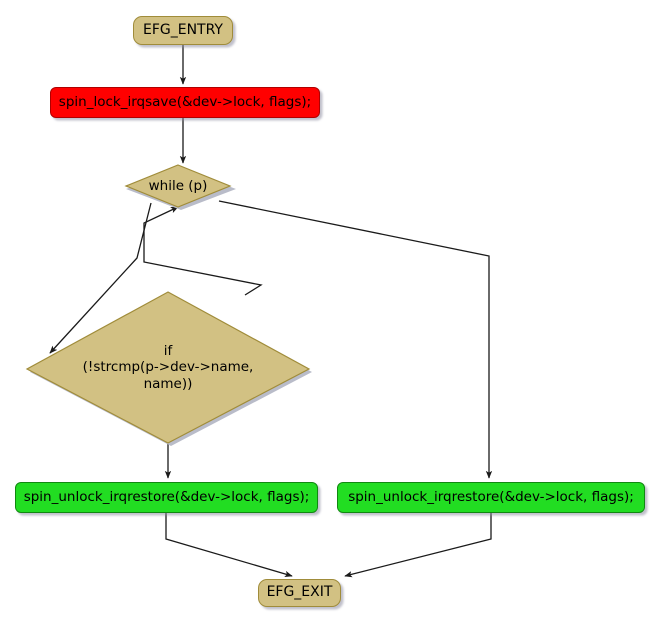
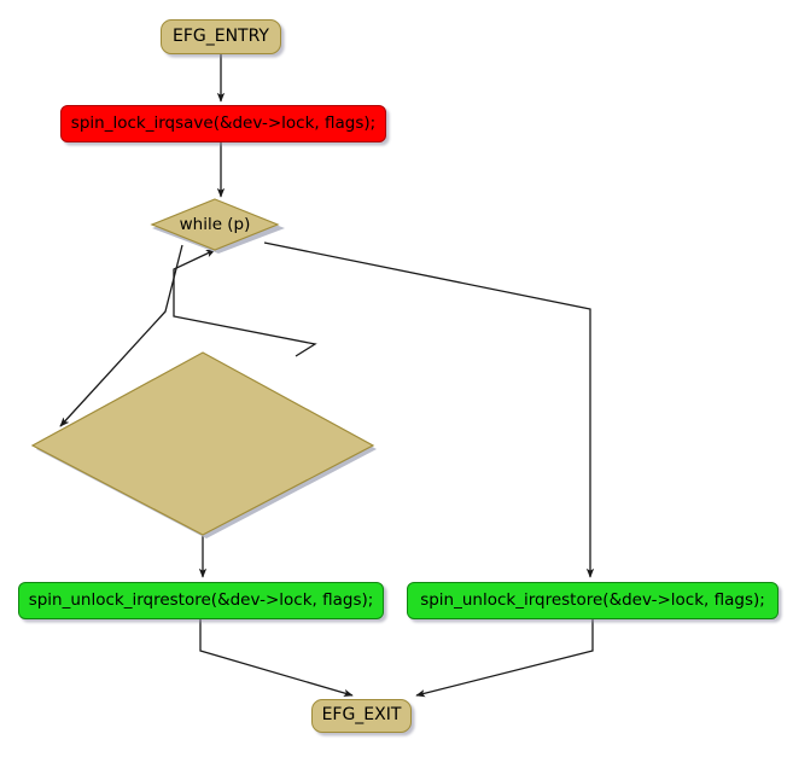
  while (p)
- if
- (!strcmp(p->dev->name,
- name))
  EFG_ENTRY
  spin_lock_irqsave(&dev->lock, flags);
  spin_unlock_irqrestore(&dev->lock, flags);
  spin_unlock_irqrestore(&dev->lock, flags);
  EFG_EXIT
